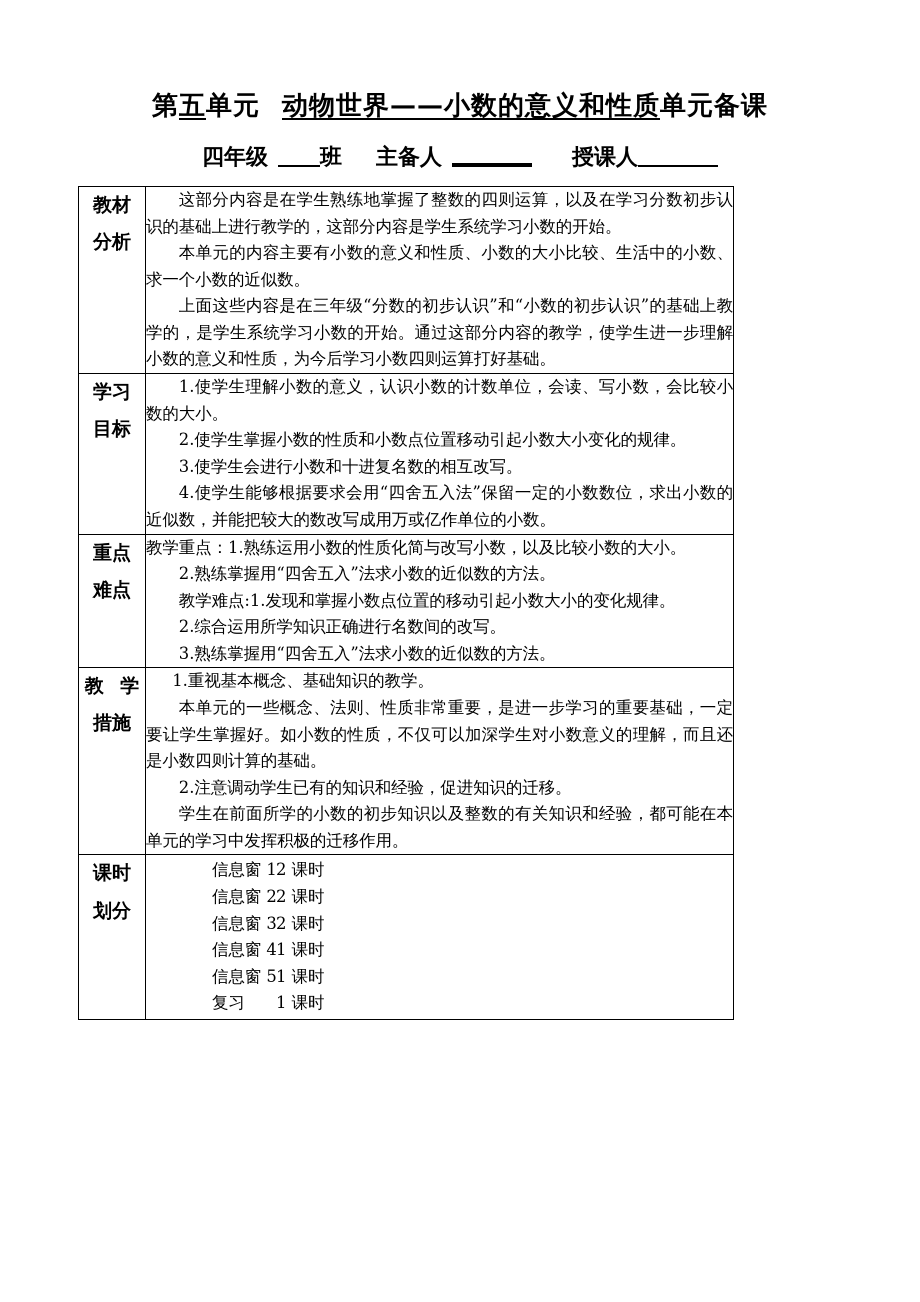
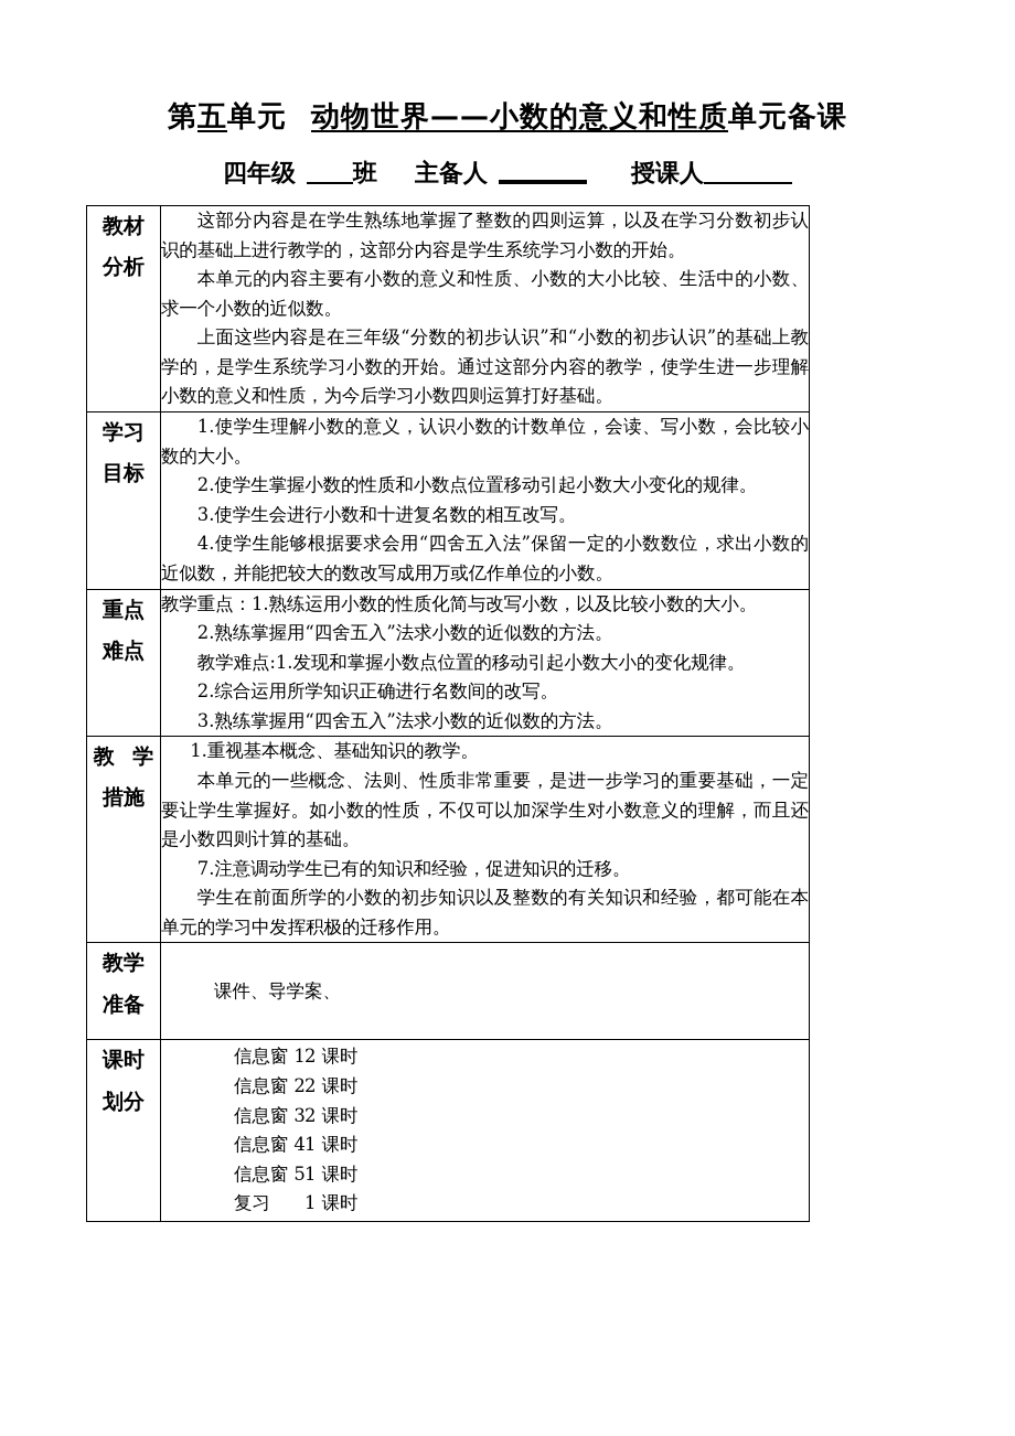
  第五单元 动物世界——小数的意义和性质单元备课
  四年级 班 主备人 授课人
  教材 分析	这部分内容是在学生熟练地掌握了整数的四则运算，以及在学习分数初步认识的基础上进行教学的，这部分内容是学生系统学习小数的开始。 本单元的内容主要有小数的意义和性质、小数的大小比较、生活中的小数、求一个小数的近似数。 上面这些内容是在三年级“分数的初步认识”和“小数的初步认识”的基础上教学的，是学生系统学习小数的开始。通过这部分内容的教学，使学生进一步理解小数的意义和性质，为今后学习小数四则运算打好基础。
  学习 目标	1.使学生理解小数的意义，认识小数的计数单位，会读、写小数，会比较小数的大小。 2.使学生掌握小数的性质和小数点位置移动引起小数大小变化的规律。 3.使学生会进行小数和十进复名数的相互改写。 4.使学生能够根据要求会用“四舍五入法”保留一定的小数数位，求出小数的近似数，并能把较大的数改写成用万或亿作单位的小数。
  重点 难点	教学重点：1.熟练运用小数的性质化简与改写小数，以及比较小数的大小。 2.熟练掌握用“四舍五入”法求小数的近似数的方法。 教学难点:1.发现和掌握小数点位置的移动引起小数大小的变化规律。 2.综合运用所学知识正确进行名数间的改写。 3.熟练掌握用“四舍五入”法求小数的近似数的方法。
- 教 学 措施	1.重视基本概念、基础知识的教学。 本单元的一些概念、法则、性质非常重要，是进一步学习的重要基础，一定要让学生掌握好。如小数的性质，不仅可以加深学生对小数意义的理解，而且还是小数四则计算的基础。 2.注意调动学生已有的知识和经验，促进知识的迁移。 学生在前面所学的小数的初步知识以及整数的有关知识和经验，都可能在本单元的学习中发挥积极的迁移作用。
+ 教 学 措施	1.重视基本概念、基础知识的教学。 本单元的一些概念、法则、性质非常重要，是进一步学习的重要基础，一定要让学生掌握好。如小数的性质，不仅可以加深学生对小数意义的理解，而且还是小数四则计算的基础。 7.注意调动学生已有的知识和经验，促进知识的迁移。 学生在前面所学的小数的初步知识以及整数的有关知识和经验，都可能在本单元的学习中发挥积极的迁移作用。
+ 教学 准备	课件、导学案、
  课时 划分	信息窗 12 课时 信息窗 22 课时 信息窗 32 课时 信息窗 41 课时 信息窗 51 课时 复习 1 课时
